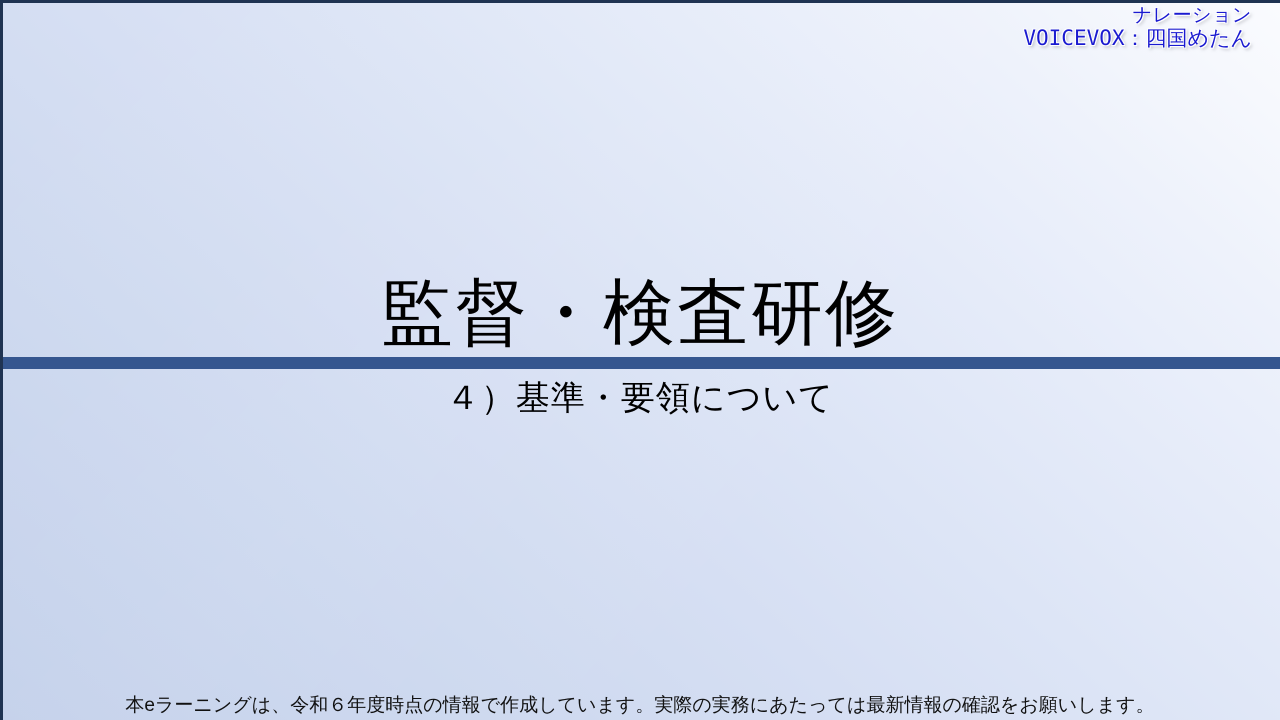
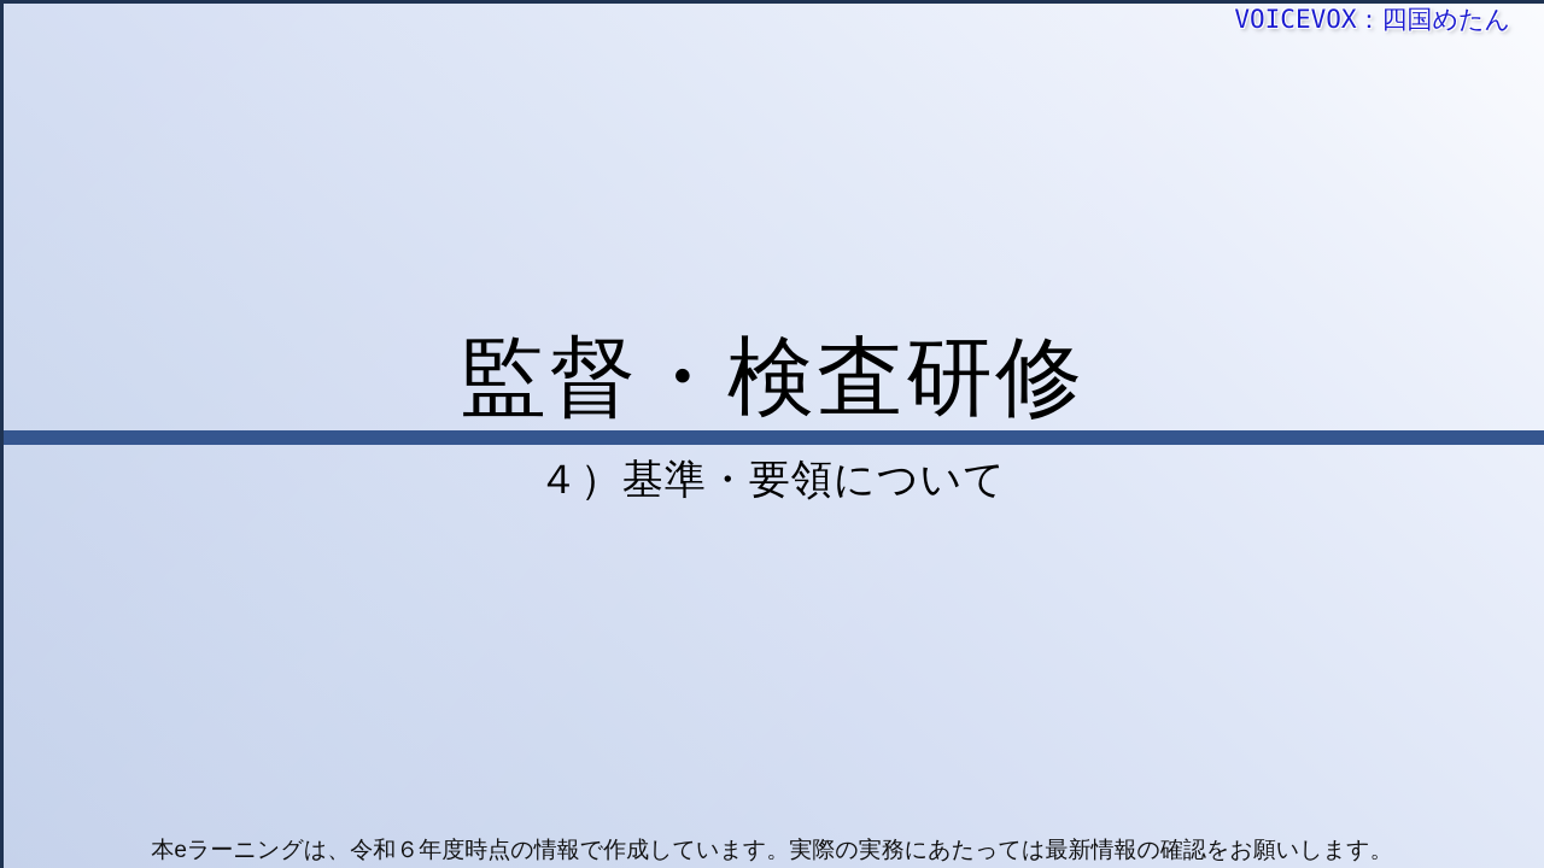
- ナレーション
  VOICEVOX：四国めたん
  監督・検査研修
  ４）基準・要領について
  本eラーニングは、令和６年度時点の情報で作成しています。実際の実務にあたっては最新情報の確認をお願いします。
